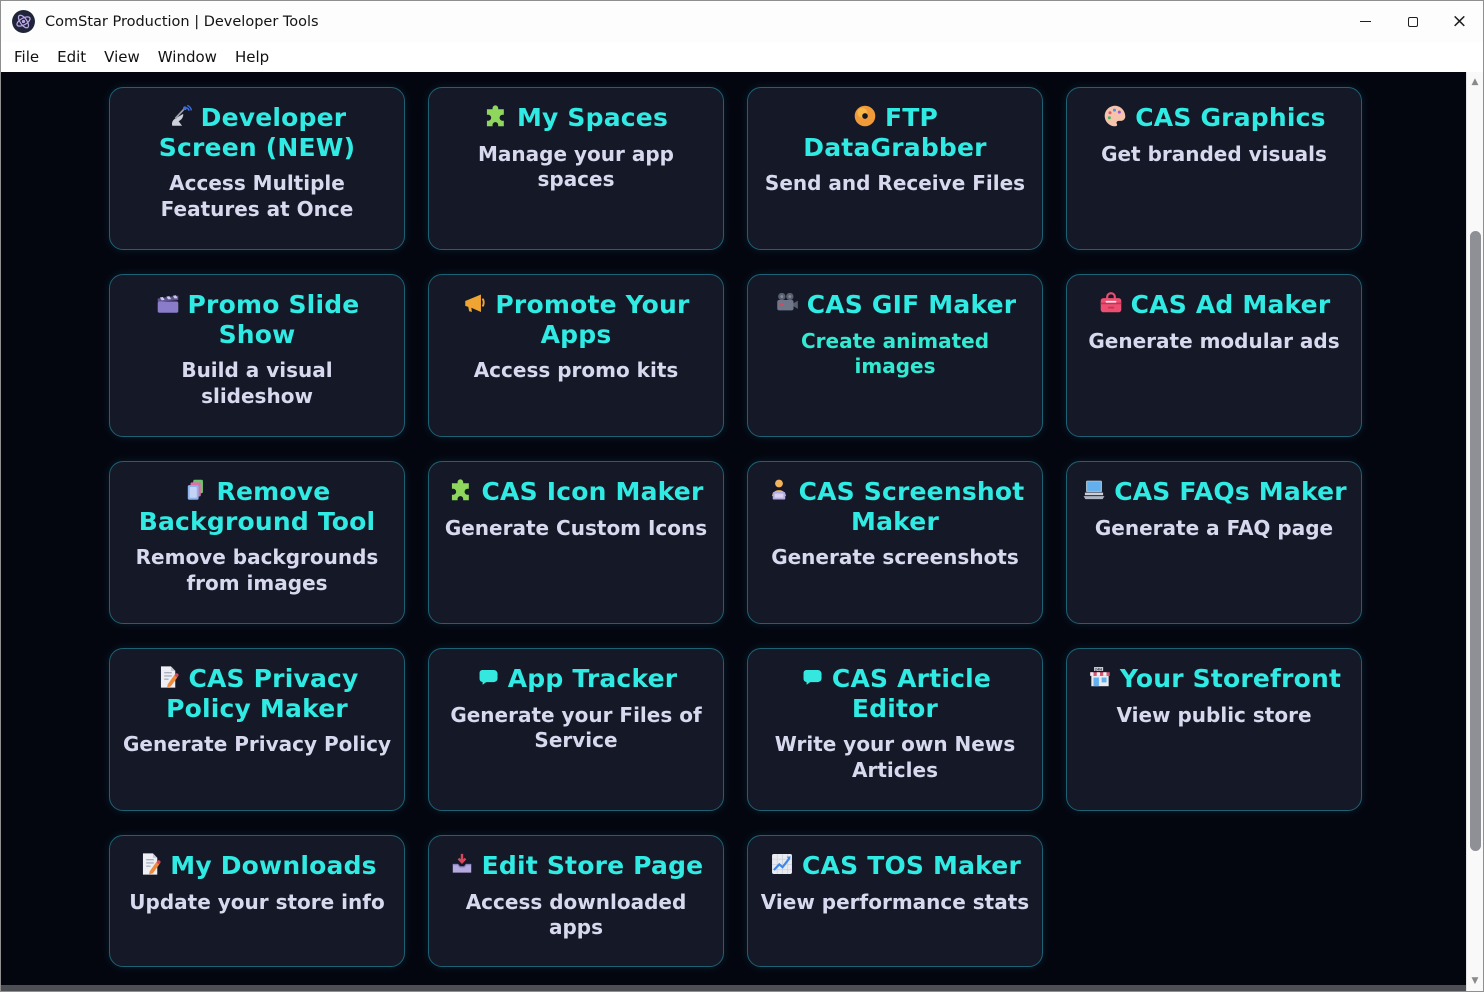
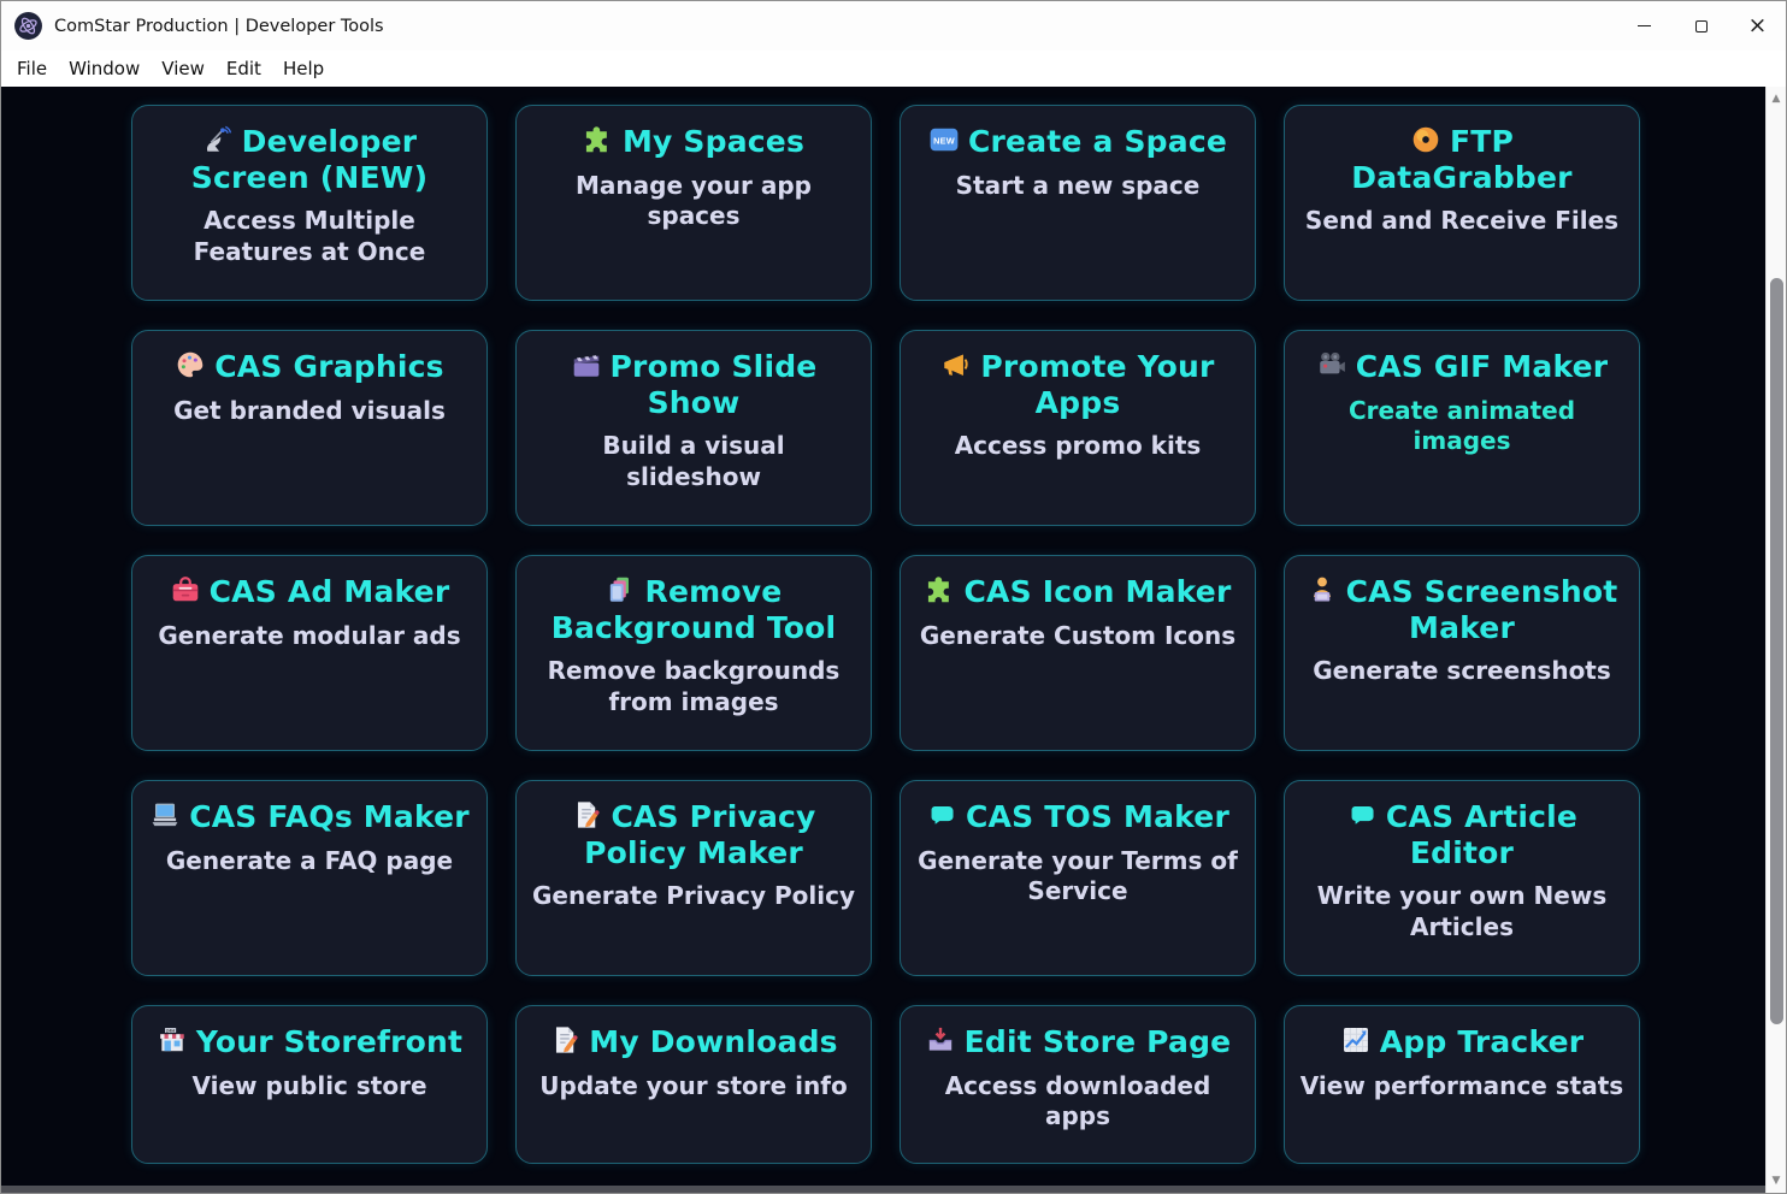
  ComStar Production | Developer Tools
  ×
  File
- Edit
+ Window
  View
- Window
+ Edit
  Help
  Developer Screen (NEW)
  Access Multiple Features at Once
  My Spaces
  Manage your app spaces
+ NEW
+ Create a Space
+ Start a new space
  FTP DataGrabber
  Send and Receive Files
  CAS Graphics
  Get branded visuals
  Promo Slide Show
  Build a visual slideshow
  Promote Your Apps
  Access promo kits
  CAS GIF Maker
  Create animated images
  CAS Ad Maker
  Generate modular ads
  Remove Background Tool
  Remove backgrounds from images
  CAS Icon Maker
  Generate Custom Icons
  CAS Screenshot Maker
  Generate screenshots
  CAS FAQs Maker
  Generate a FAQ page
  CAS Privacy Policy Maker
  Generate Privacy Policy
- App Tracker
+ CAS TOS Maker
- Generate your Files of Service
+ Generate your Terms of Service
  CAS Article Editor
  Write your own News Articles
  Your Storefront
  View public store
  My Downloads
  Update your store info
  Edit Store Page
  Access downloaded apps
- CAS TOS Maker
+ App Tracker
  View performance stats
  ▲
  ▼
